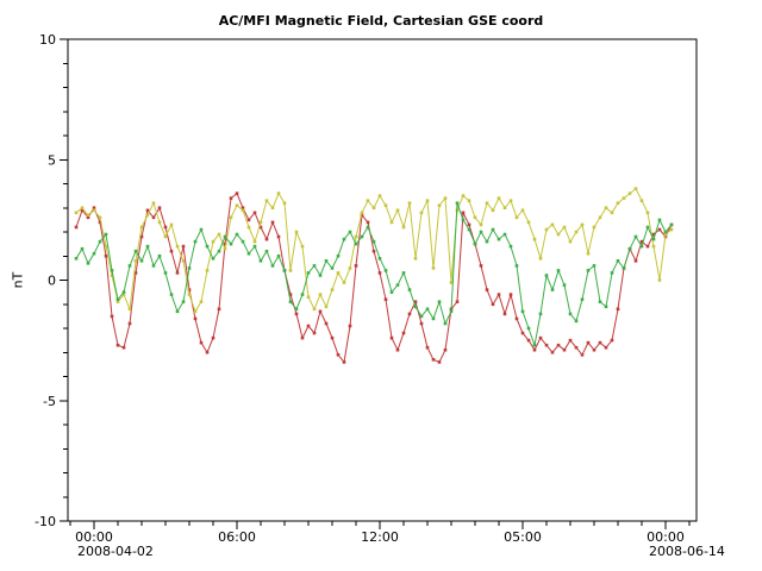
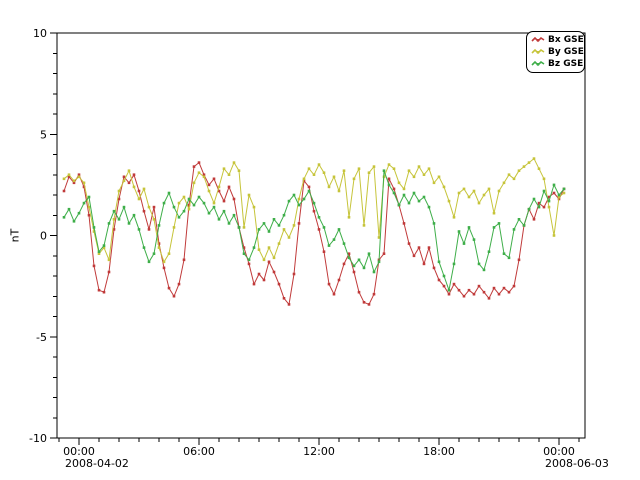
- AC/MFI Magnetic Field, Cartesian GSE coord
  -10
  -5
  0
  5
  10
  00:00
  06:00
  12:00
- 05:00
+ 18:00
  00:00
  2008-04-02
- 2008-06-14
+ 2008-06-03
+ Bx GSE
+ By GSE
+ Bz GSE
